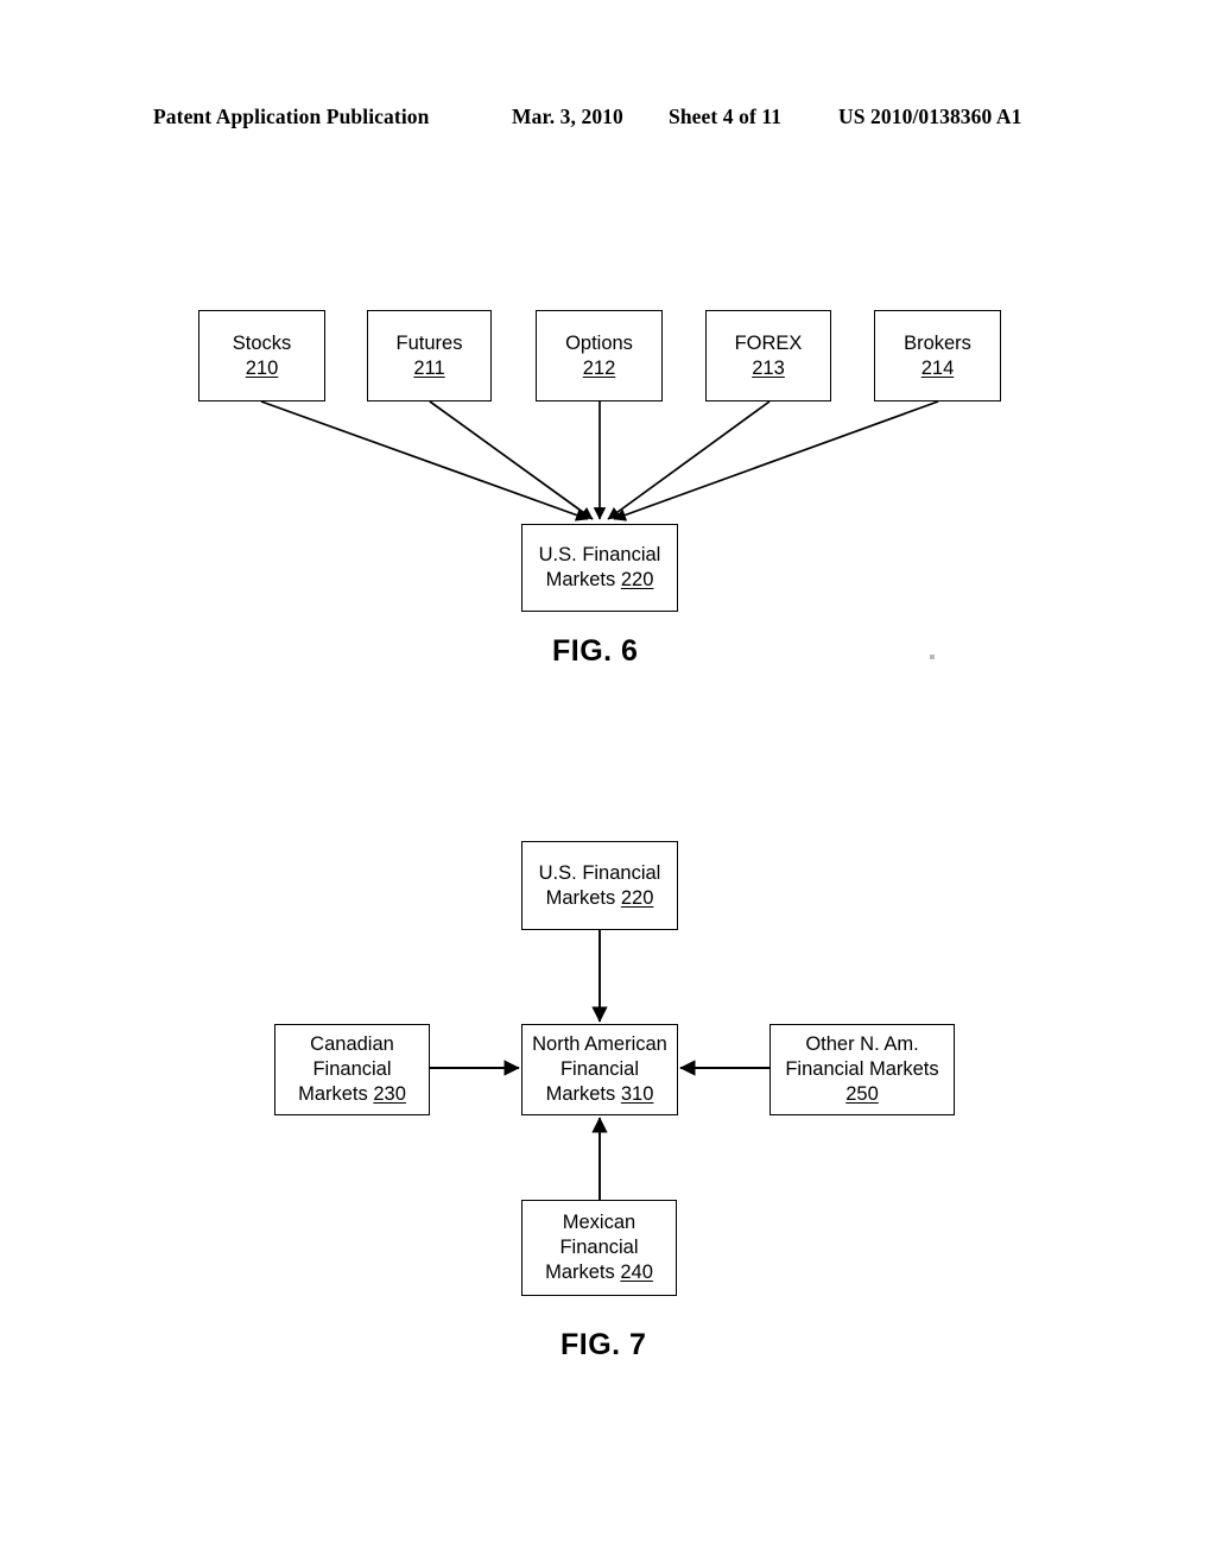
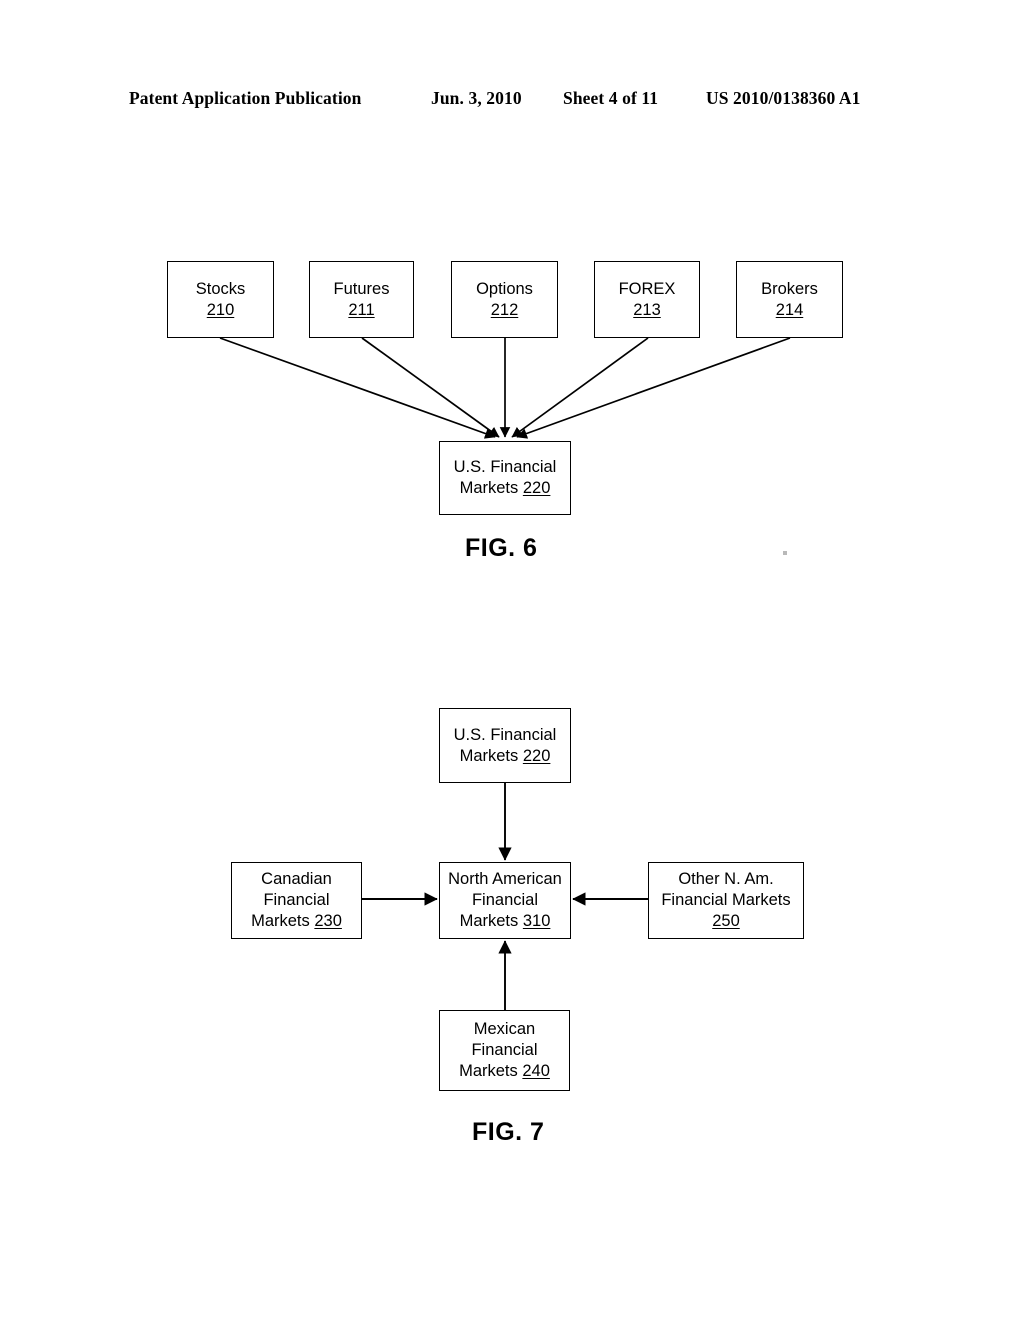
  Patent Application Publication
- Mar. 3, 2010
+ Jun. 3, 2010
  Sheet 4 of 11
  US 2010/0138360 A1
  Stocks
  210
  Futures
  211
  Options
  212
  FOREX
  213
  Brokers
  214
  U.S. Financial
  Markets 220
  FIG. 6
  U.S. Financial
  Markets 220
  Canadian
  Financial
  Markets 230
  North American
  Financial
  Markets 310
  Other N. Am.
  Financial Markets
  250
  Mexican
  Financial
  Markets 240
  FIG. 7
